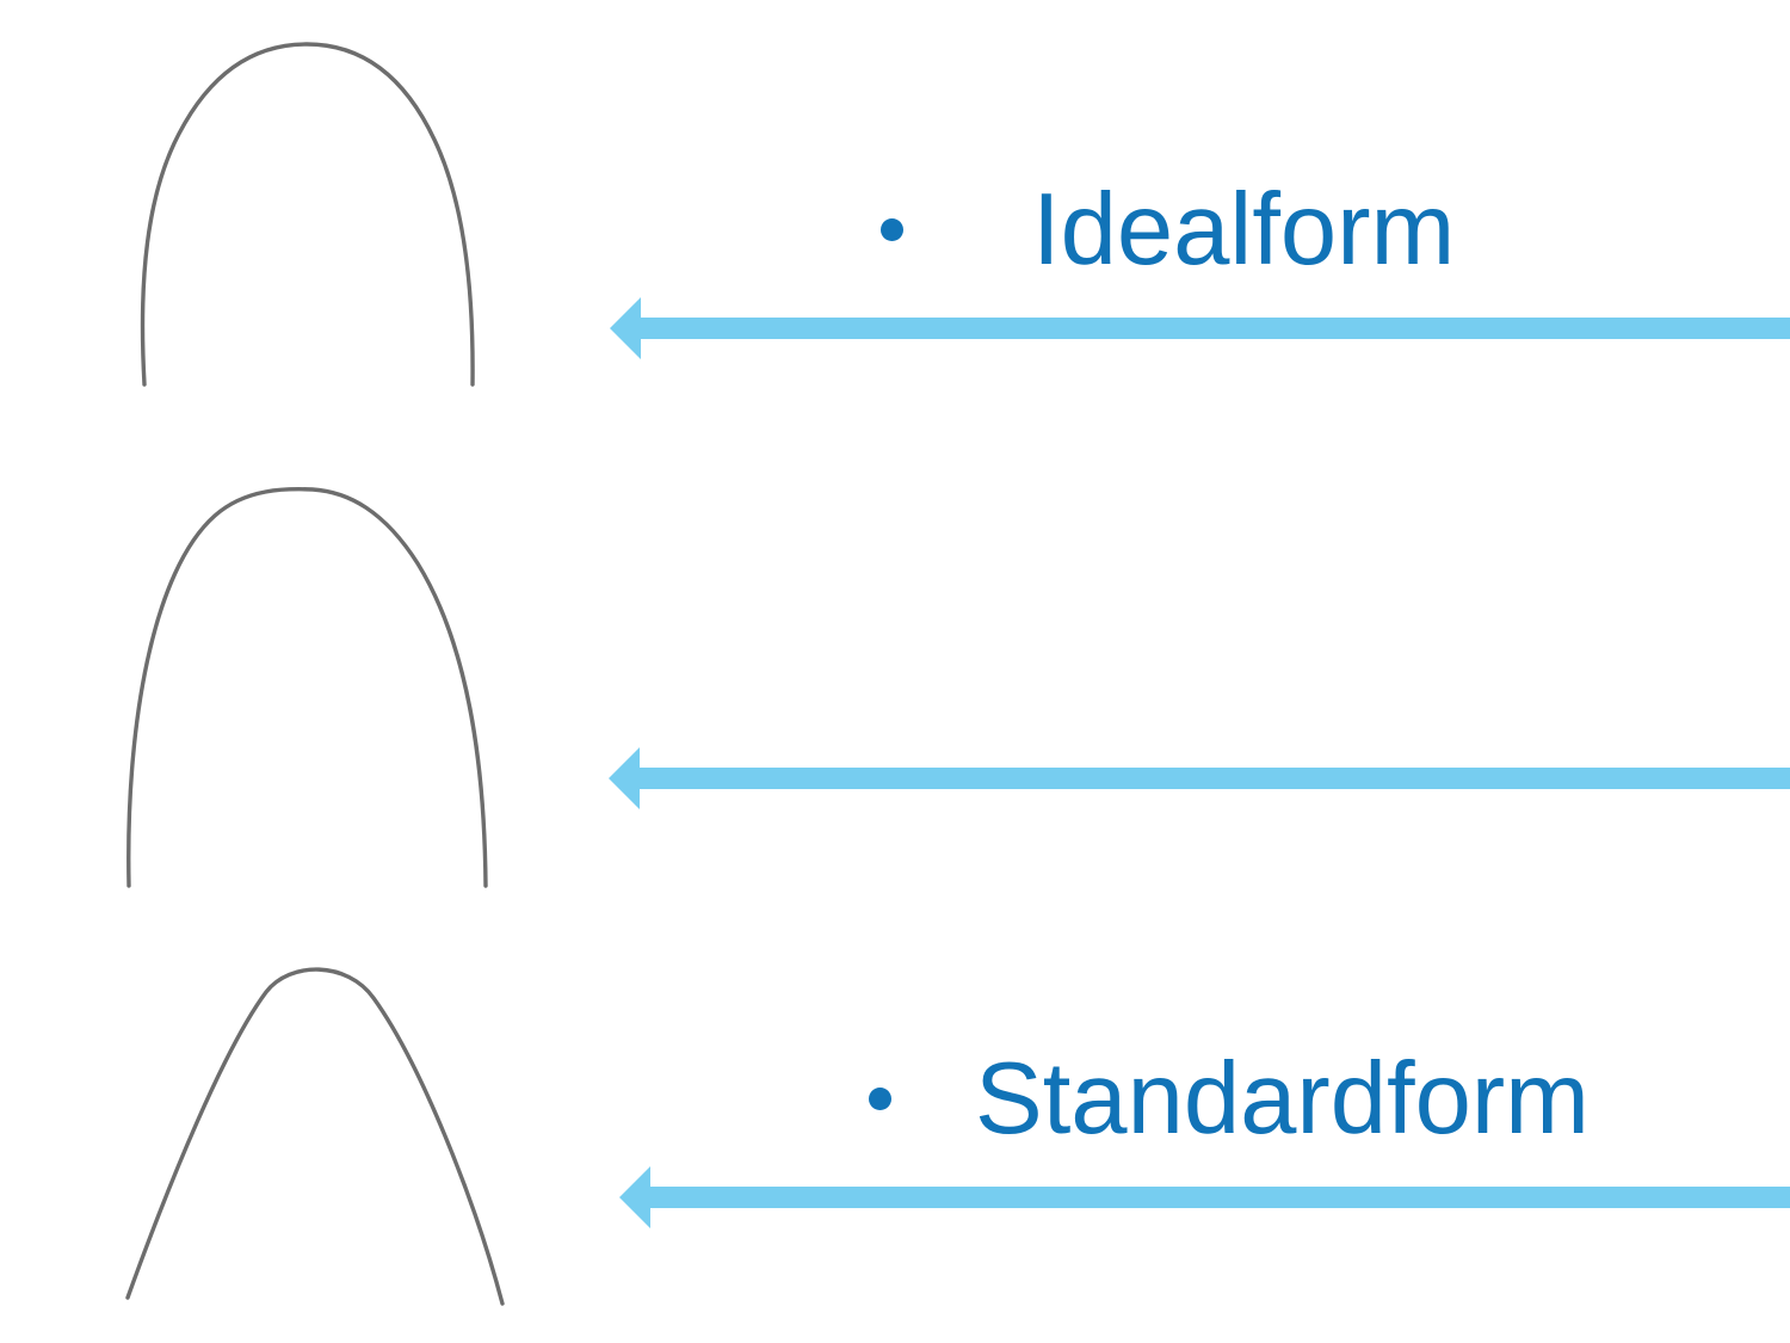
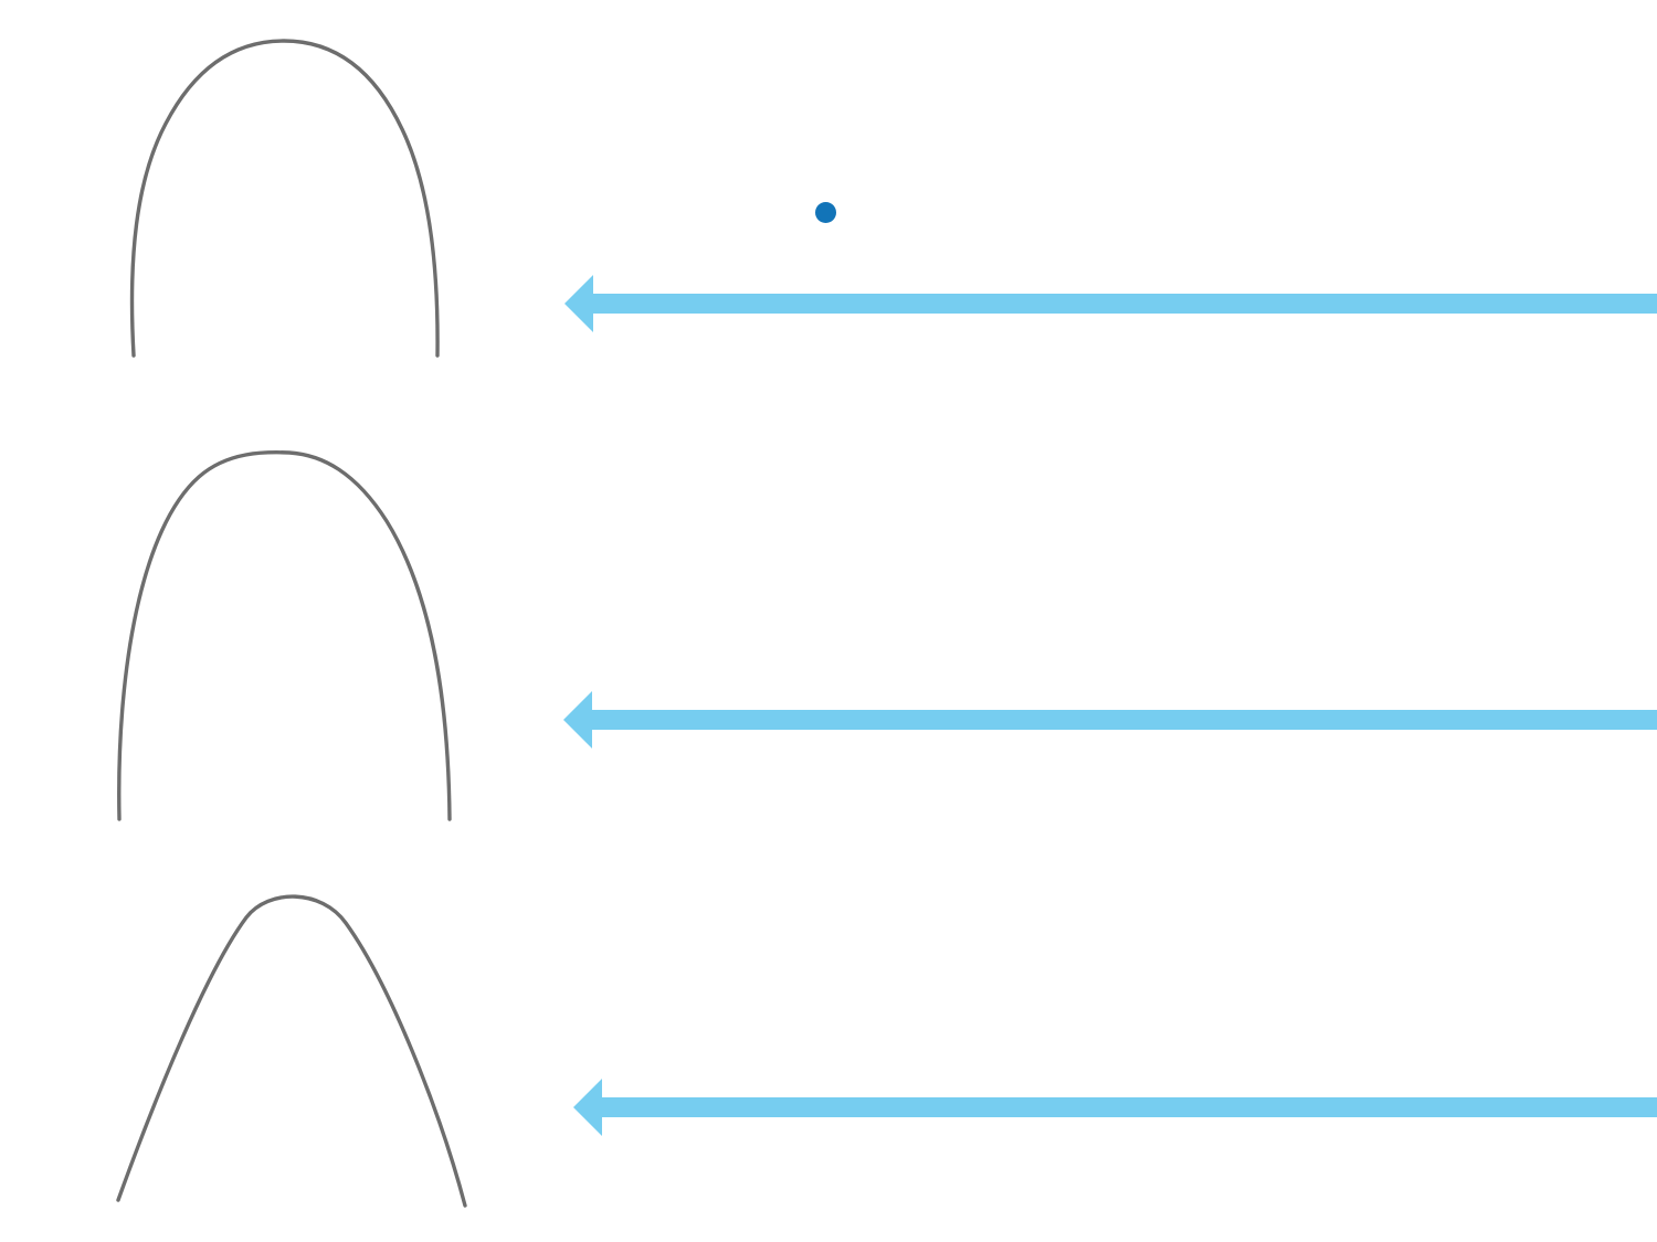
- Idealform
- Standardform
